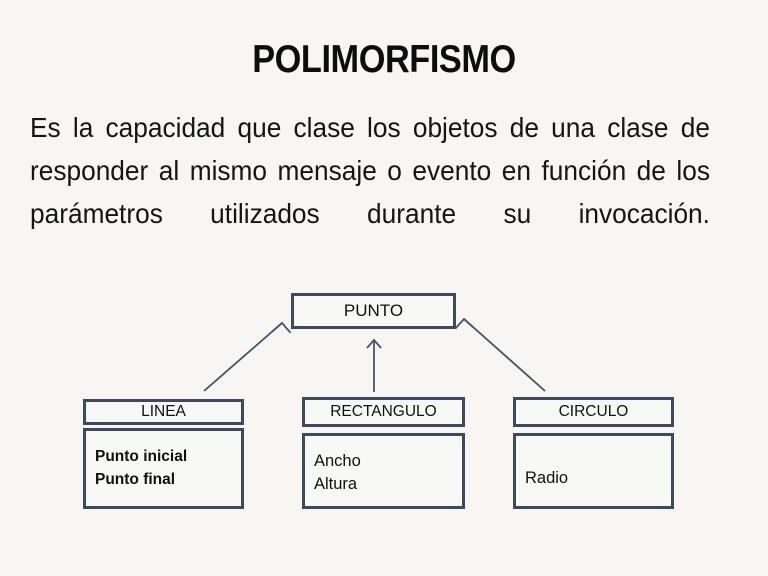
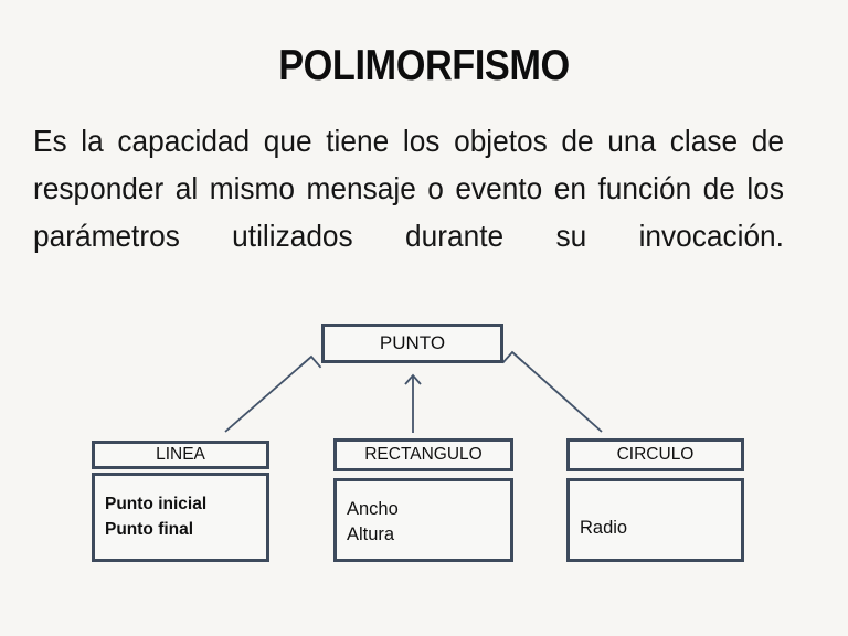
  POLIMORFISMO
- Es la capacidad que clase los objetos de una clase de responder al mismo mensaje o evento en función de los parámetros utilizados durante su invocación.
+ Es la capacidad que tiene los objetos de una clase de responder al mismo mensaje o evento en función de los parámetros utilizados durante su invocación.
  PUNTO
  LINEA
  Punto inicial
  Punto final
  RECTANGULO
  Ancho
  Altura
  CIRCULO
  Radio
